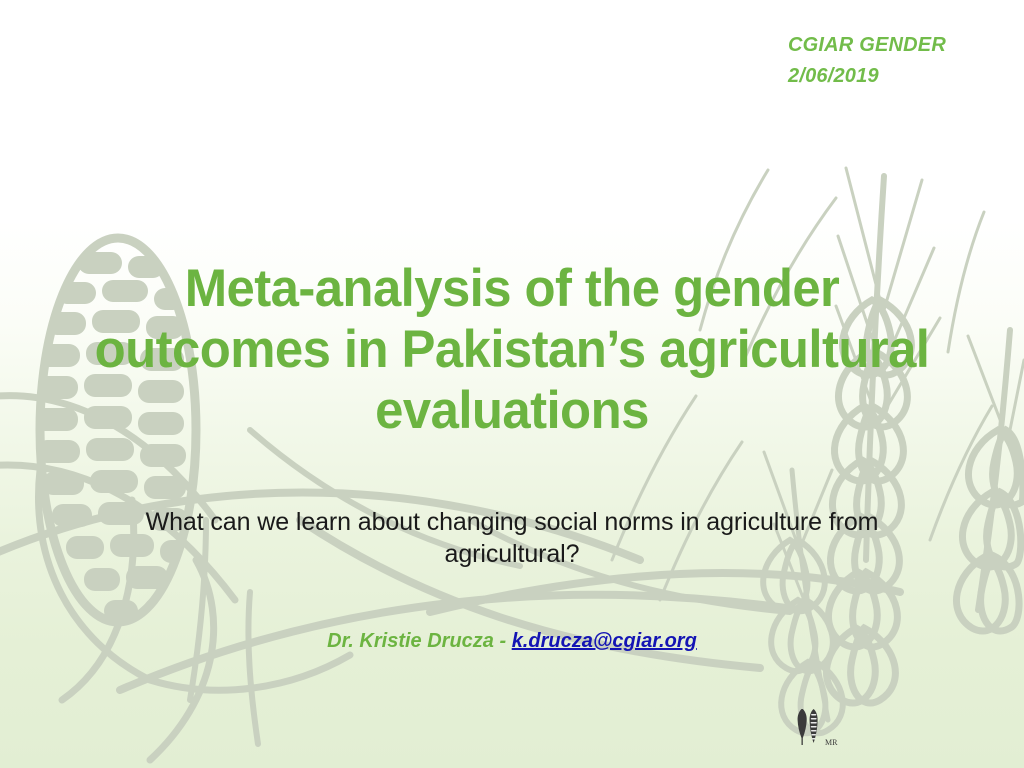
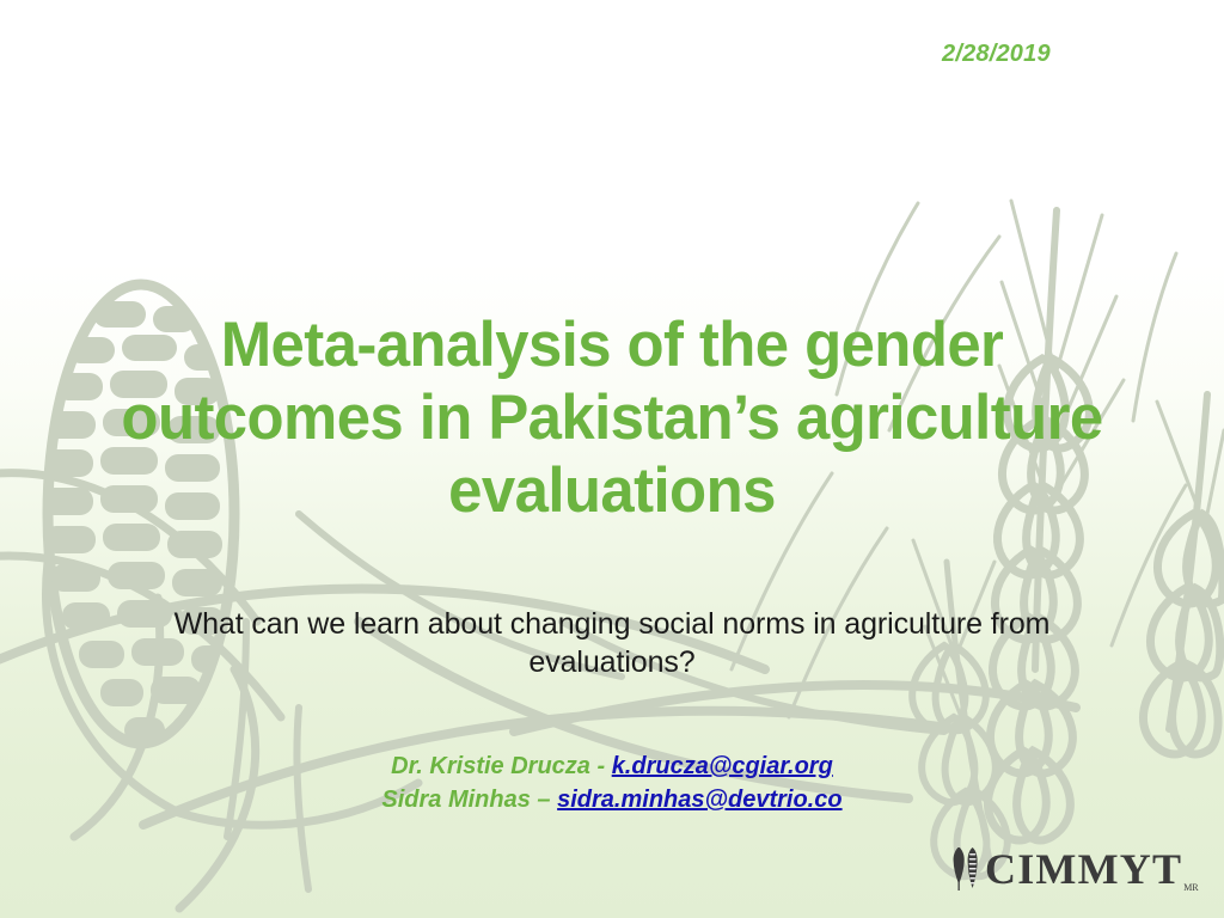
- CGIAR GENDER
- 2/06/2019
+ 2/28/2019
- Meta-analysis of the gender outcomes in Pakistan’s agricultural evaluations
+ Meta-analysis of the gender outcomes in Pakistan’s agriculture evaluations
- What can we learn about changing social norms in agriculture from agricultural?
+ What can we learn about changing social norms in agriculture from evaluations?
  Dr. Kristie Drucza - k.drucza@cgiar.org
+ Sidra Minhas – sidra.minhas@devtrio.co
+ CIMMYT
  MR
